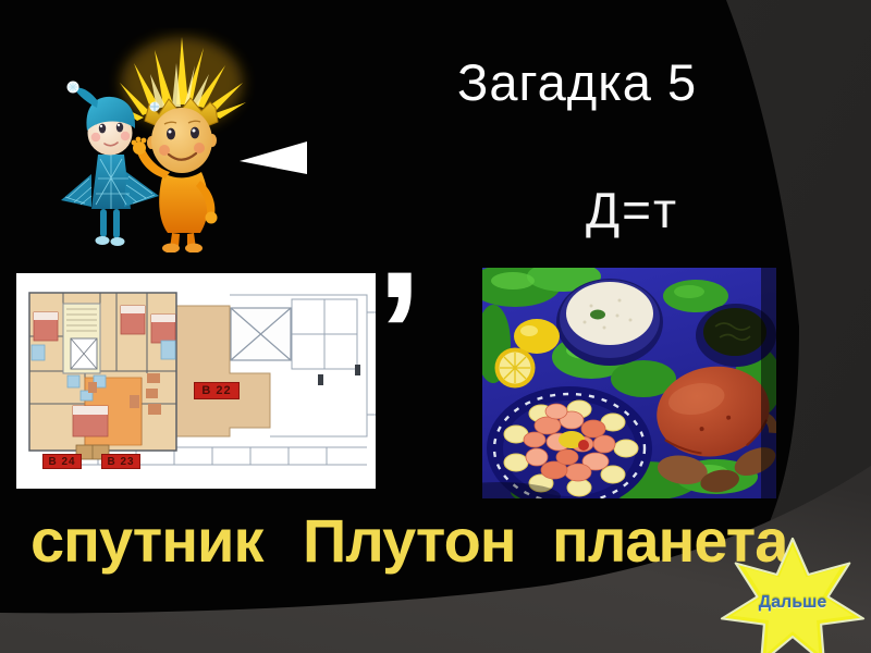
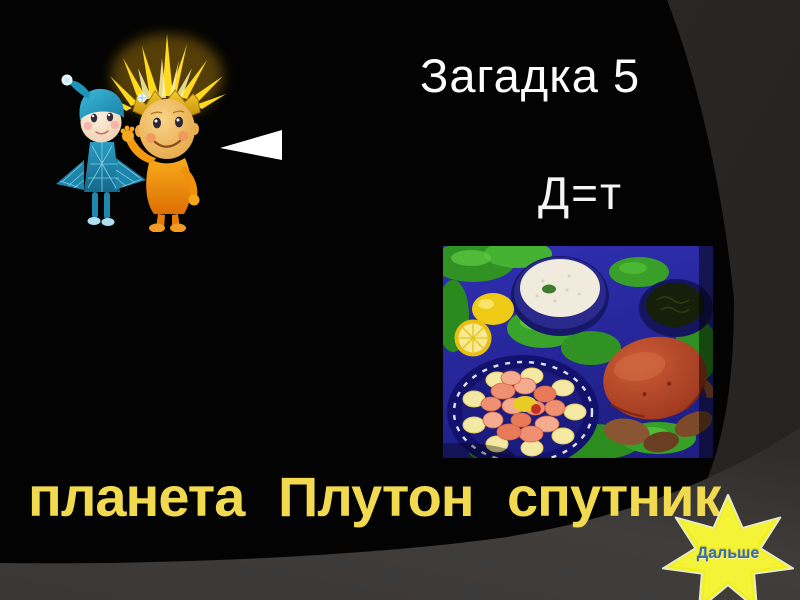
  Загадка 5
  Д=т
- В 22
- В 24
- В 23
- ,
- спутник
+ планета
  Плутон
- планета
+ спутник
  Дальше
